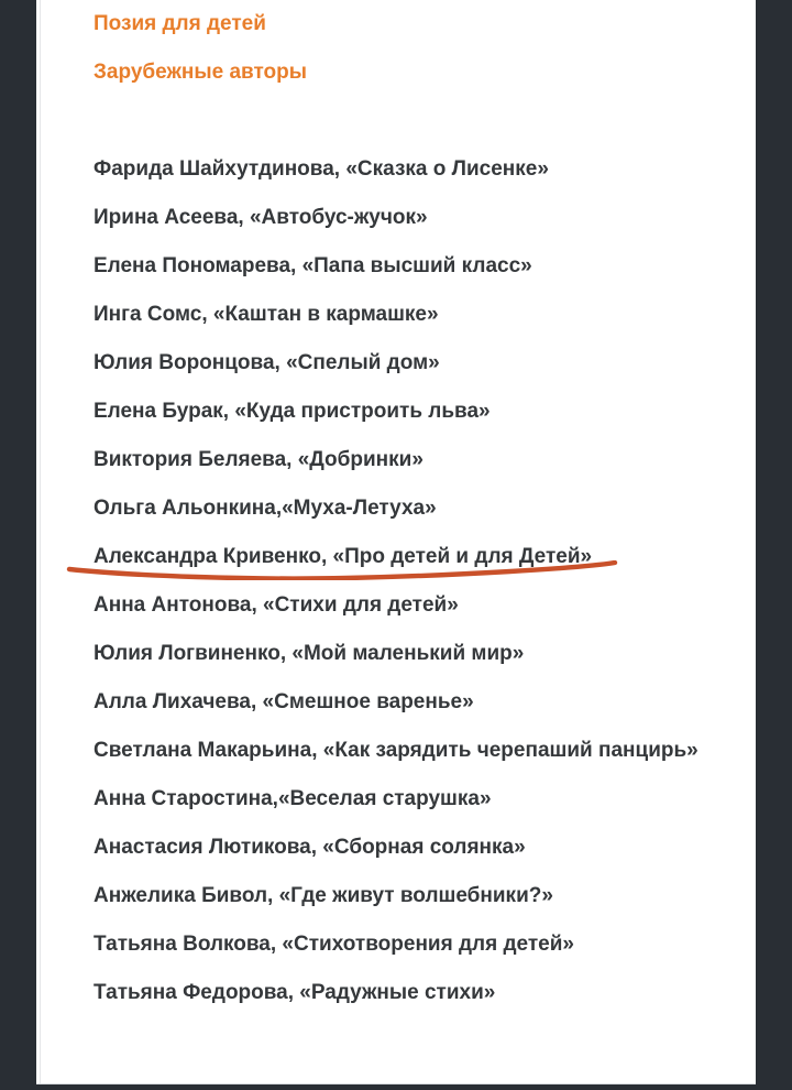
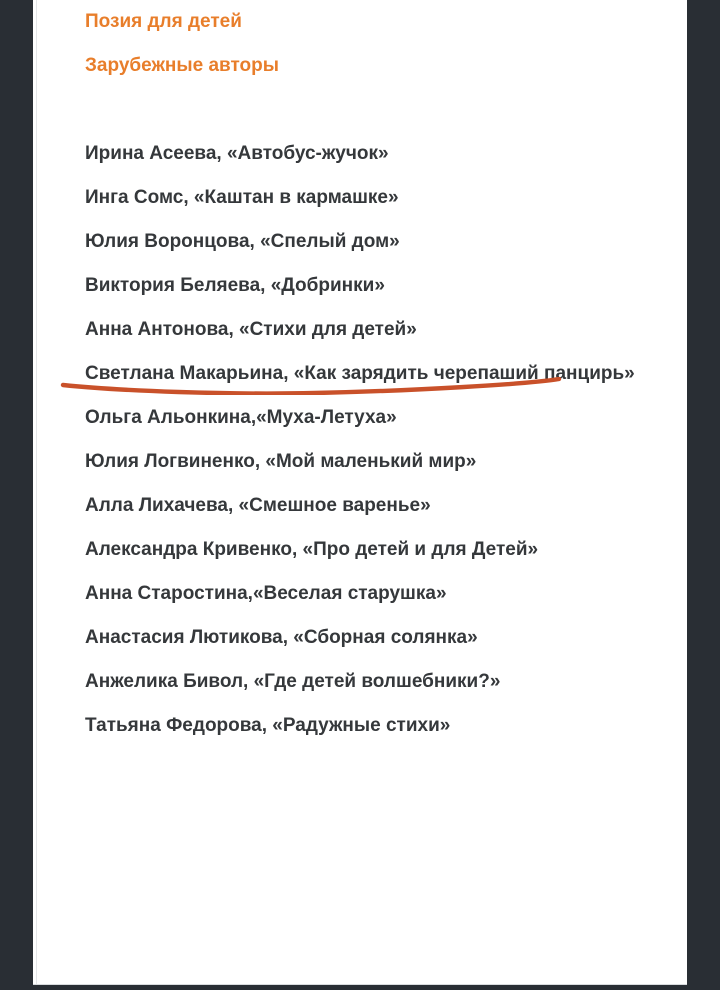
  Позия для детей
  Зарубежные авторы
- Фарида Шайхутдинова, «Сказка о Лисенке»
  Ирина Асеева, «Автобус-жучок»
- Елена Пономарева, «Папа высший класс»
  Инга Сомс, «Каштан в кармашке»
  Юлия Воронцова, «Спелый дом»
- Елена Бурак, «Куда пристроить льва»
  Виктория Беляева, «Добринки»
- Ольга Альонкина,«Муха-Летуха»
+ Анна Антонова, «Стихи для детей»
- Александра Кривенко, «Про детей и для Детей»
+ Светлана Макарьина, «Как зарядить черепаший панцирь»
- Анна Антонова, «Стихи для детей»
+ Ольга Альонкина,«Муха-Летуха»
  Юлия Логвиненко, «Мой маленький мир»
  Алла Лихачева, «Смешное варенье»
- Светлана Макарьина, «Как зарядить черепаший панцирь»
+ Александра Кривенко, «Про детей и для Детей»
  Анна Старостина,«Веселая старушка»
  Анастасия Лютикова, «Сборная солянка»
- Анжелика Бивол, «Где живут волшебники?»
+ Анжелика Бивол, «Где детей волшебники?»
- Татьяна Волкова, «Стихотворения для детей»
  Татьяна Федорова, «Радужные стихи»
